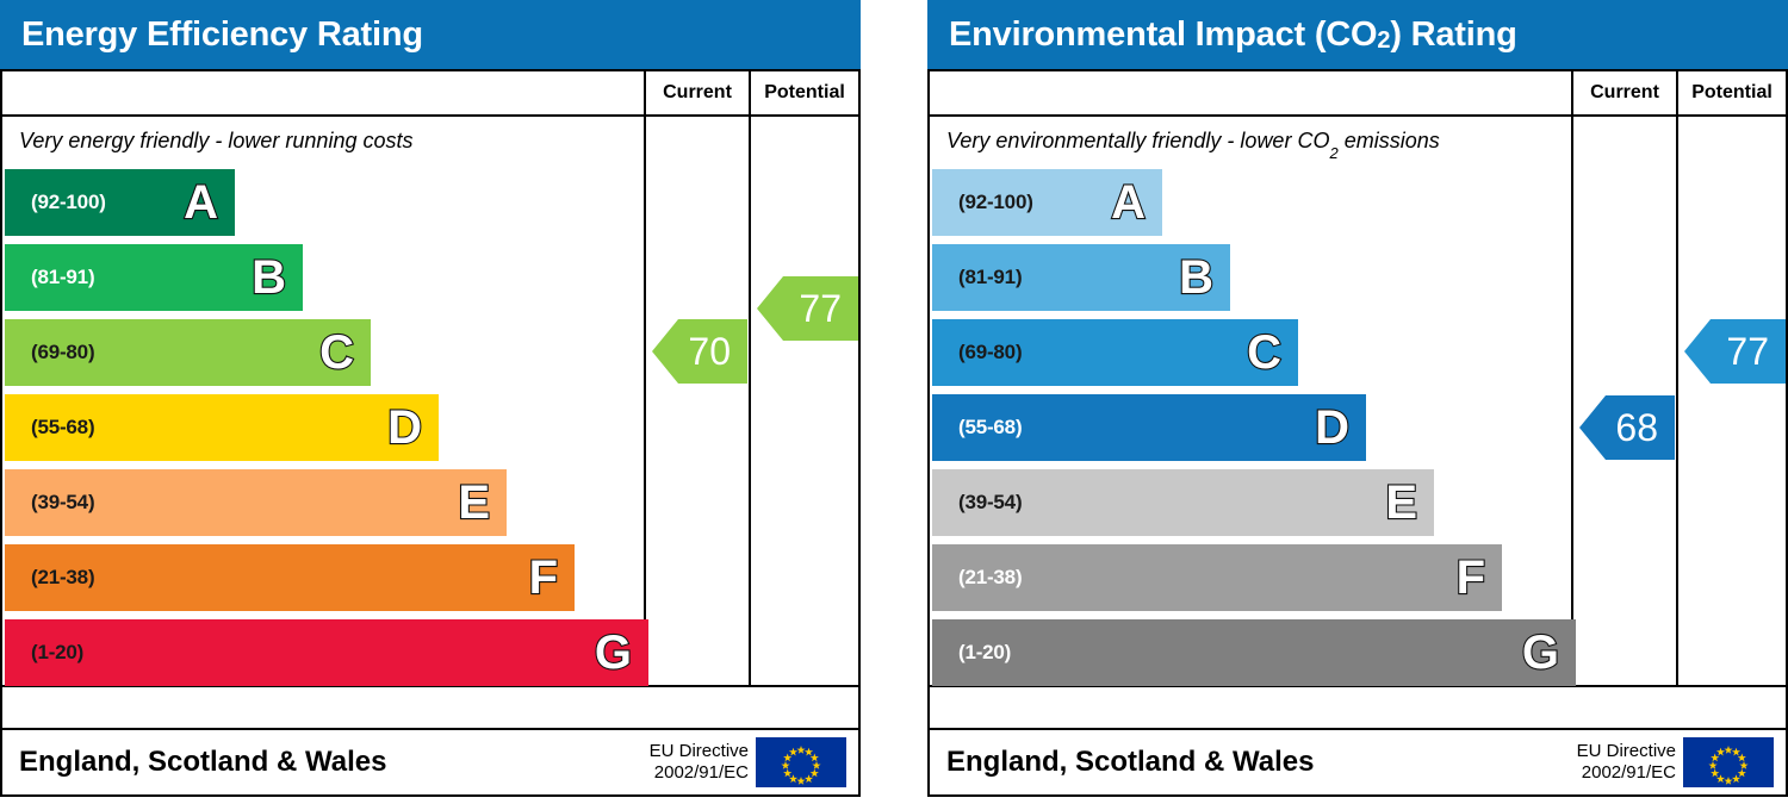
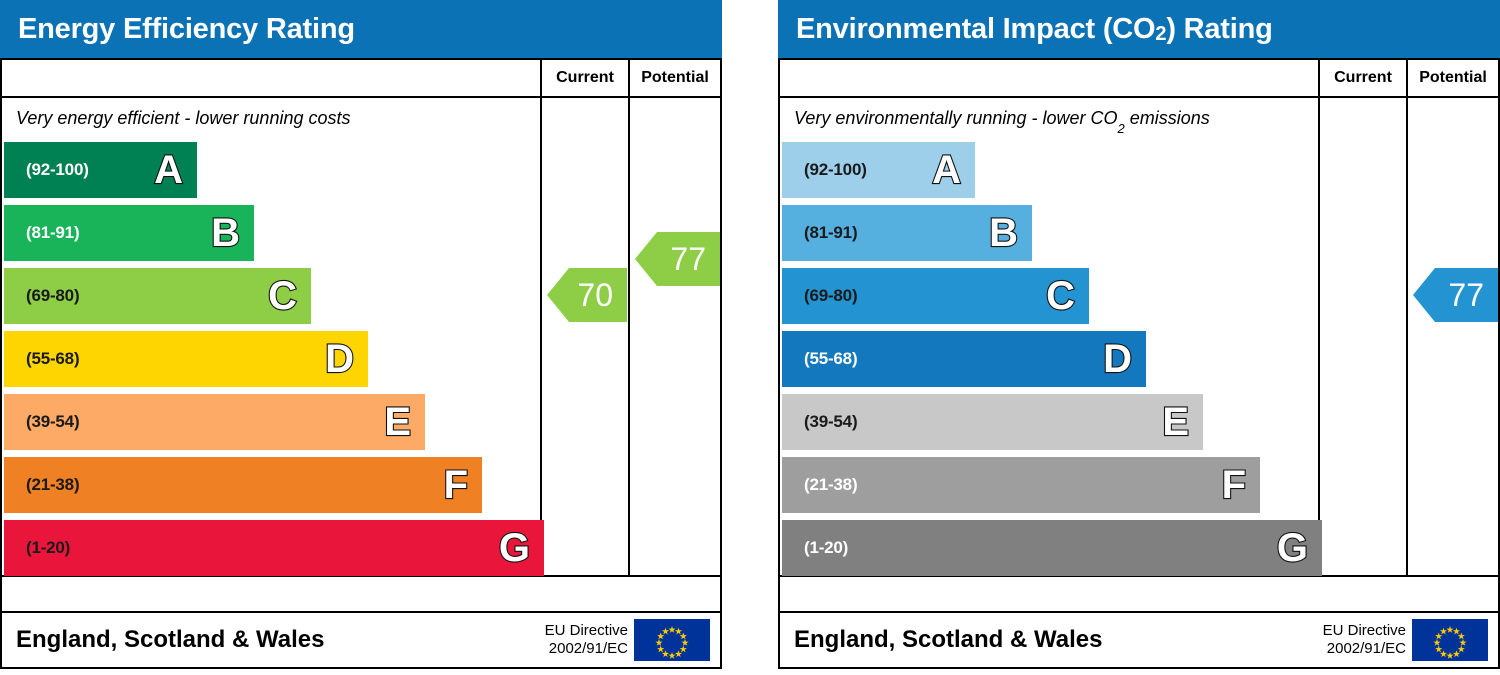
  Energy Efficiency Rating
  Current
  Potential
- Very energy friendly - lower running costs
+ Very energy efficient - lower running costs
  (92-100)
  A
  (81-91)
  B
  (69-80)
  C
  (55-68)
  D
  (39-54)
  E
  (21-38)
  F
  (1-20)
  G
  70
  77
  England, Scotland & Wales
  EU Directive
  2002/91/EC
  Environmental Impact (CO
  2
  ) Rating
  Current
  Potential
- Very environmentally friendly - lower CO2 emissions
+ Very environmentally running - lower CO2 emissions
  (92-100)
  A
  (81-91)
  B
  (69-80)
  C
  (55-68)
  D
  (39-54)
  E
  (21-38)
  F
  (1-20)
  G
- 68
  77
  England, Scotland & Wales
  EU Directive
  2002/91/EC
